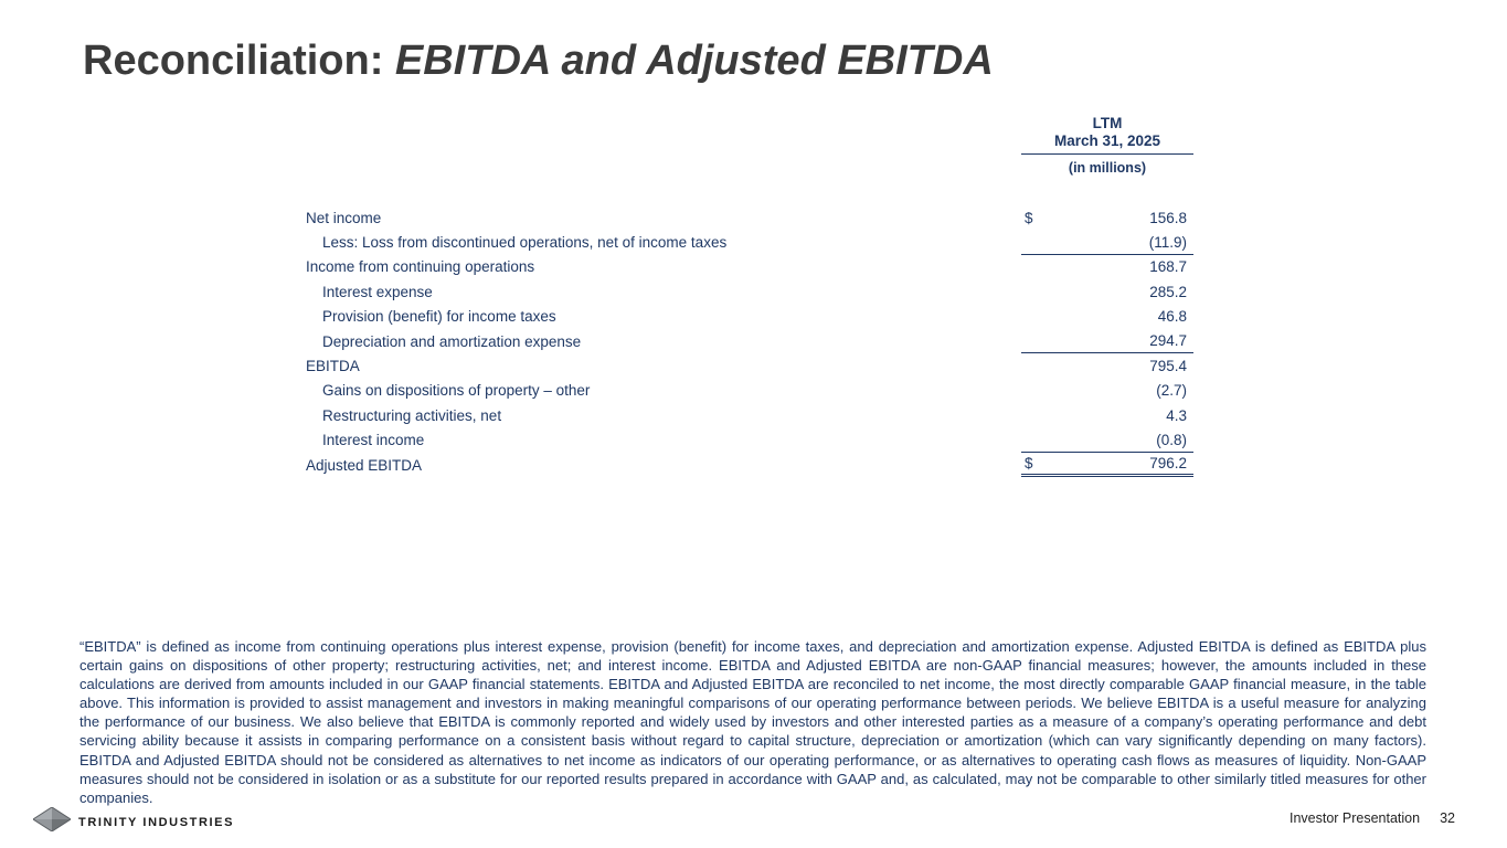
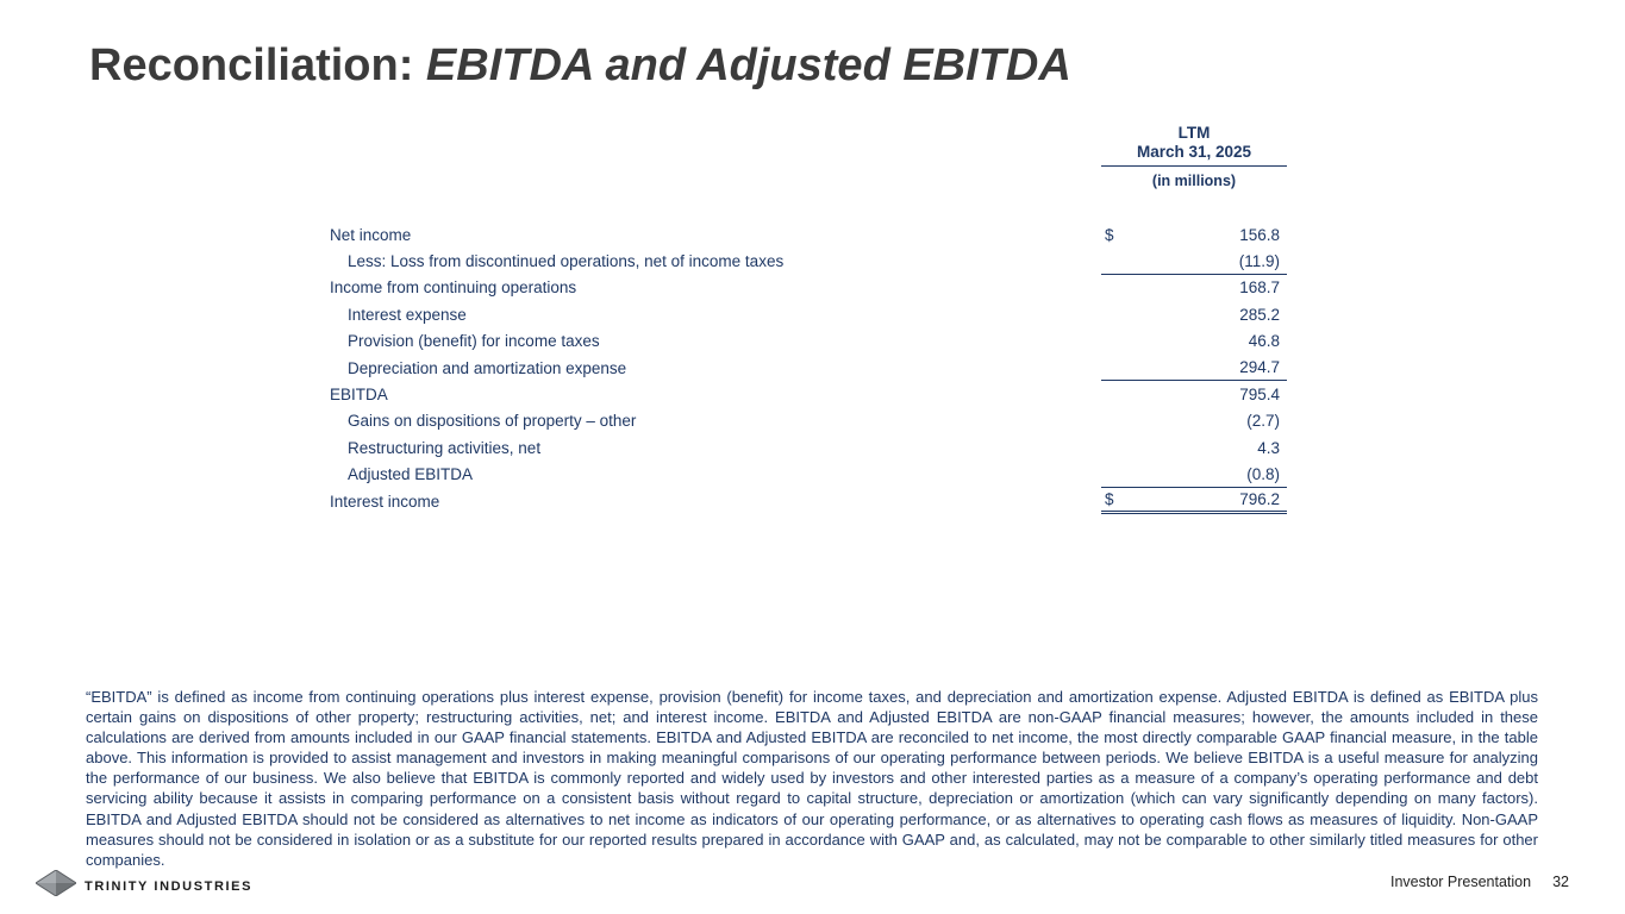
  Reconciliation: EBITDA and Adjusted EBITDA
  LTM
  March 31, 2025
  (in millions)
  Net income
  $
  156.8
  Less: Loss from discontinued operations, net of income taxes
  (11.9)
  Income from continuing operations
  168.7
  Interest expense
  285.2
  Provision (benefit) for income taxes
  46.8
  Depreciation and amortization expense
  294.7
  EBITDA
  795.4
  Gains on dispositions of property – other
  (2.7)
  Restructuring activities, net
  4.3
- Interest income
+ Adjusted EBITDA
  (0.8)
- Adjusted EBITDA
+ Interest income
  $
  796.2
  “EBITDA” is defined as income from continuing operations plus interest expense, provision (benefit) for income taxes, and depreciation and amortization expense. Adjusted EBITDA is defined as EBITDA plus certain gains on dispositions of other property; restructuring activities, net; and interest income. EBITDA and Adjusted EBITDA are non-GAAP financial measures; however, the amounts included in these calculations are derived from amounts included in our GAAP financial statements. EBITDA and Adjusted EBITDA are reconciled to net income, the most directly comparable GAAP financial measure, in the table above. This information is provided to assist management and investors in making meaningful comparisons of our operating performance between periods. We believe EBITDA is a useful measure for analyzing the performance of our business. We also believe that EBITDA is commonly reported and widely used by investors and other interested parties as a measure of a company’s operating performance and debt servicing ability because it assists in comparing performance on a consistent basis without regard to capital structure, depreciation or amortization (which can vary significantly depending on many factors). EBITDA and Adjusted EBITDA should not be considered as alternatives to net income as indicators of our operating performance, or as alternatives to operating cash flows as measures of liquidity. Non-GAAP measures should not be considered in isolation or as a substitute for our reported results prepared in accordance with GAAP and, as calculated, may not be comparable to other similarly titled measures for other companies.
  TRINITY INDUSTRIES
  Investor Presentation
  32
